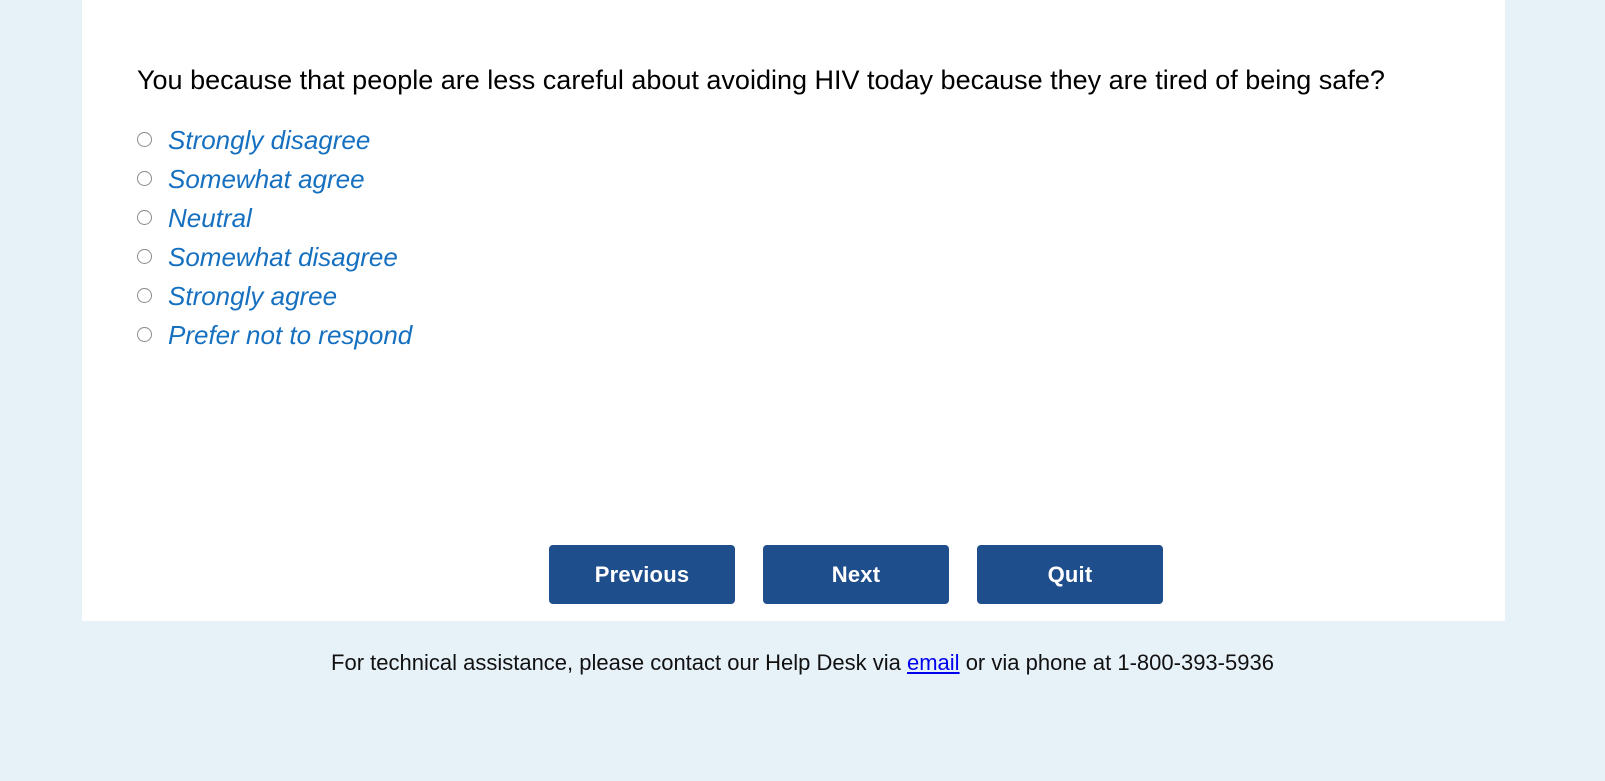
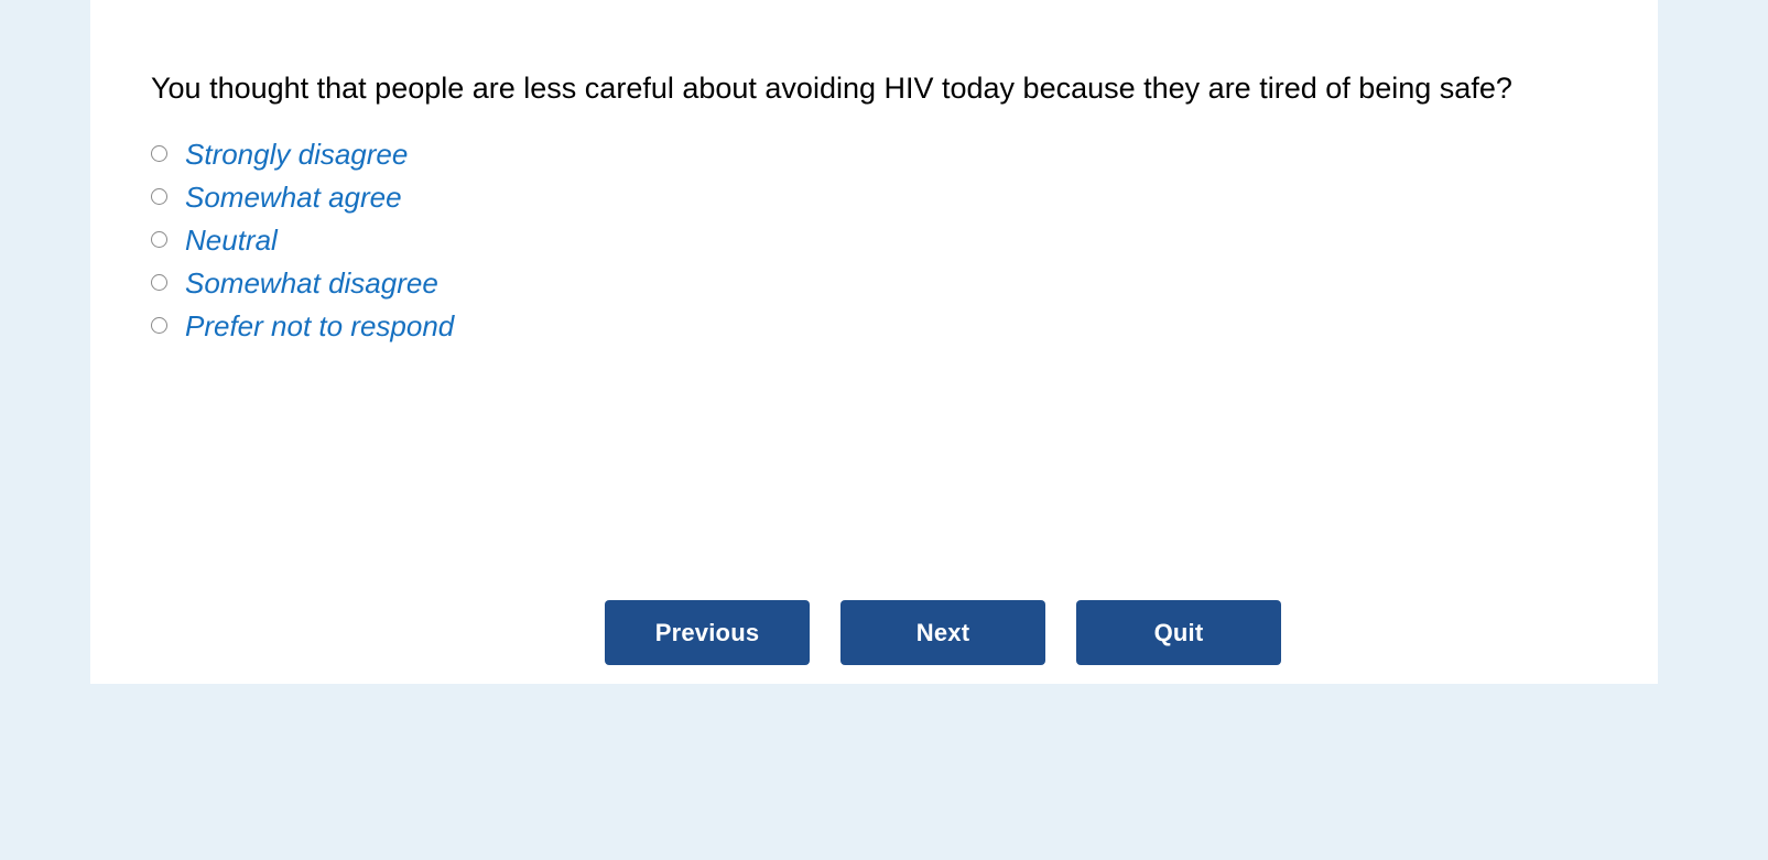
- You because that people are less careful about avoiding HIV today because they are tired of being safe?
+ You thought that people are less careful about avoiding HIV today because they are tired of being safe?
  Strongly disagree
  Somewhat agree
  Neutral
  Somewhat disagree
- Strongly agree
  Prefer not to respond
  Previous
  Next
  Quit
- For technical assistance, please contact our Help Desk via email or via phone at 1-800-393-5936
